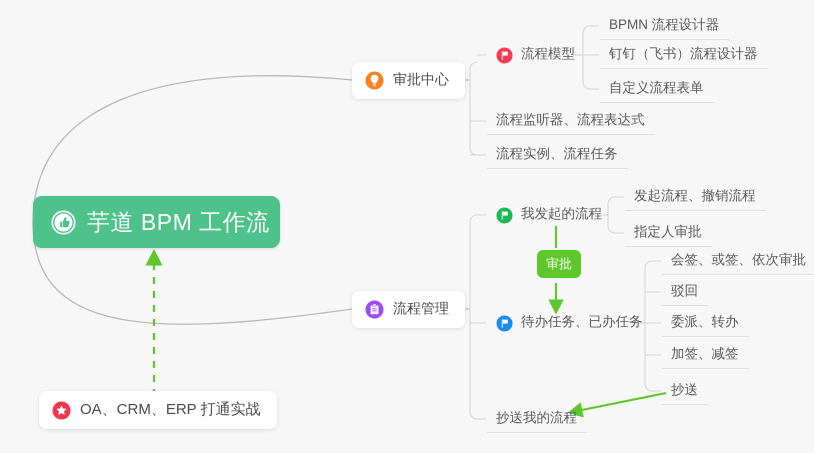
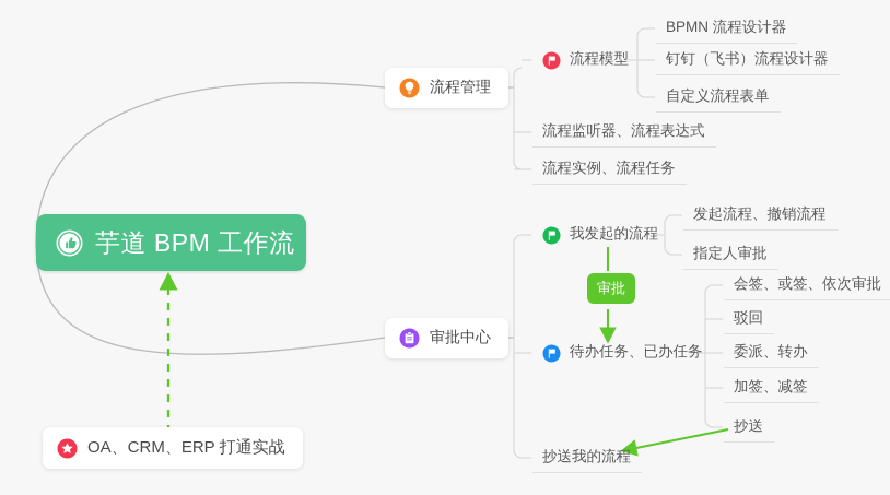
  芋道 BPM 工作流
  OA、CRM、ERP 打通实战
- 审批中心
+ 流程管理
  流程模型
  BPMN 流程设计器
  钉钉（飞书）流程设计器
  自定义流程表单
  流程监听器、流程表达式
  流程实例、流程任务
- 流程管理
+ 审批中心
  我发起的流程
  发起流程、撤销流程
  指定人审批
  待办任务、已办任务
  会签、或签、依次审批
  驳回
  委派、转办
  加签、减签
  抄送
  抄送我的流程
  审批
